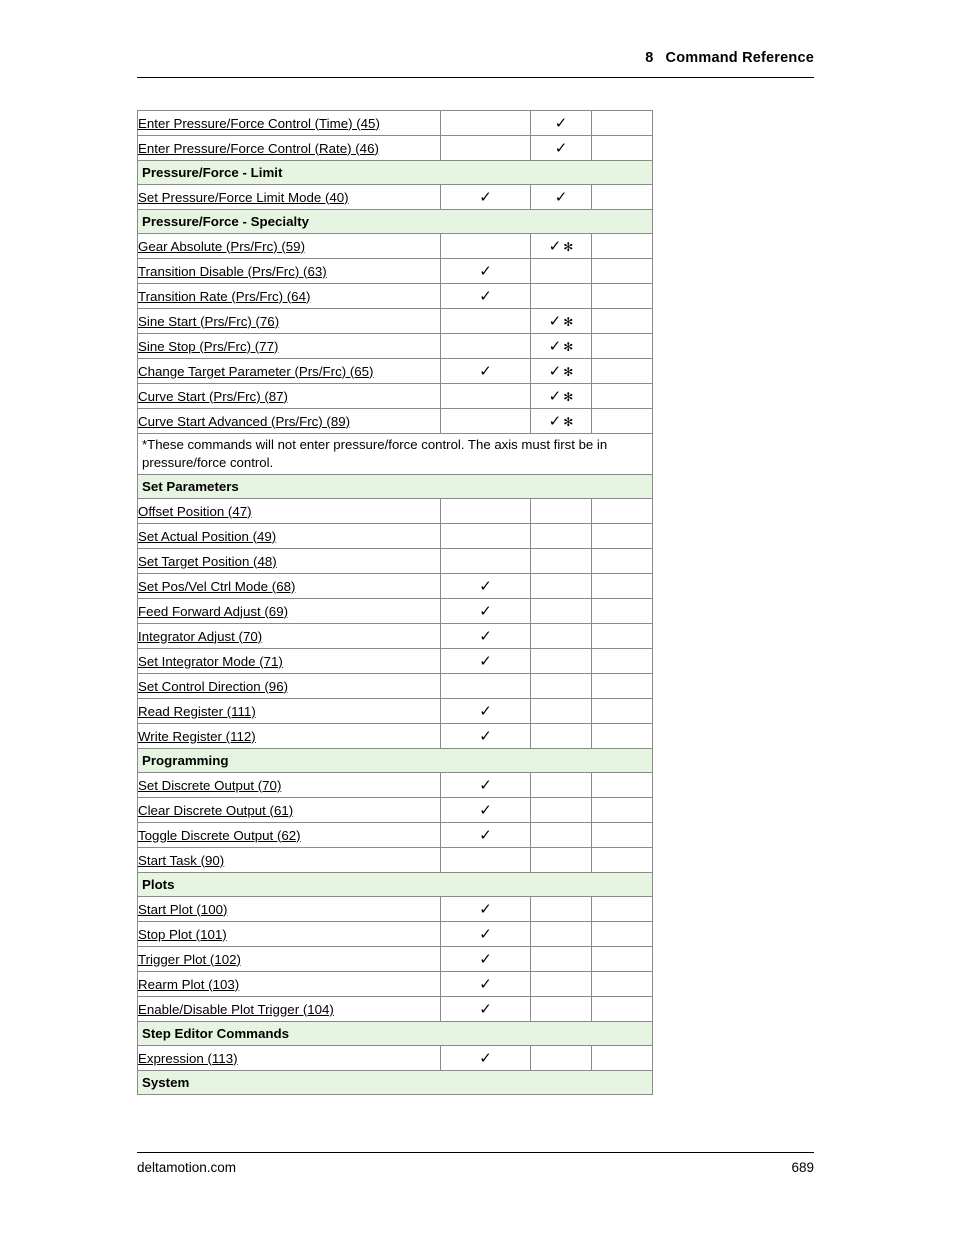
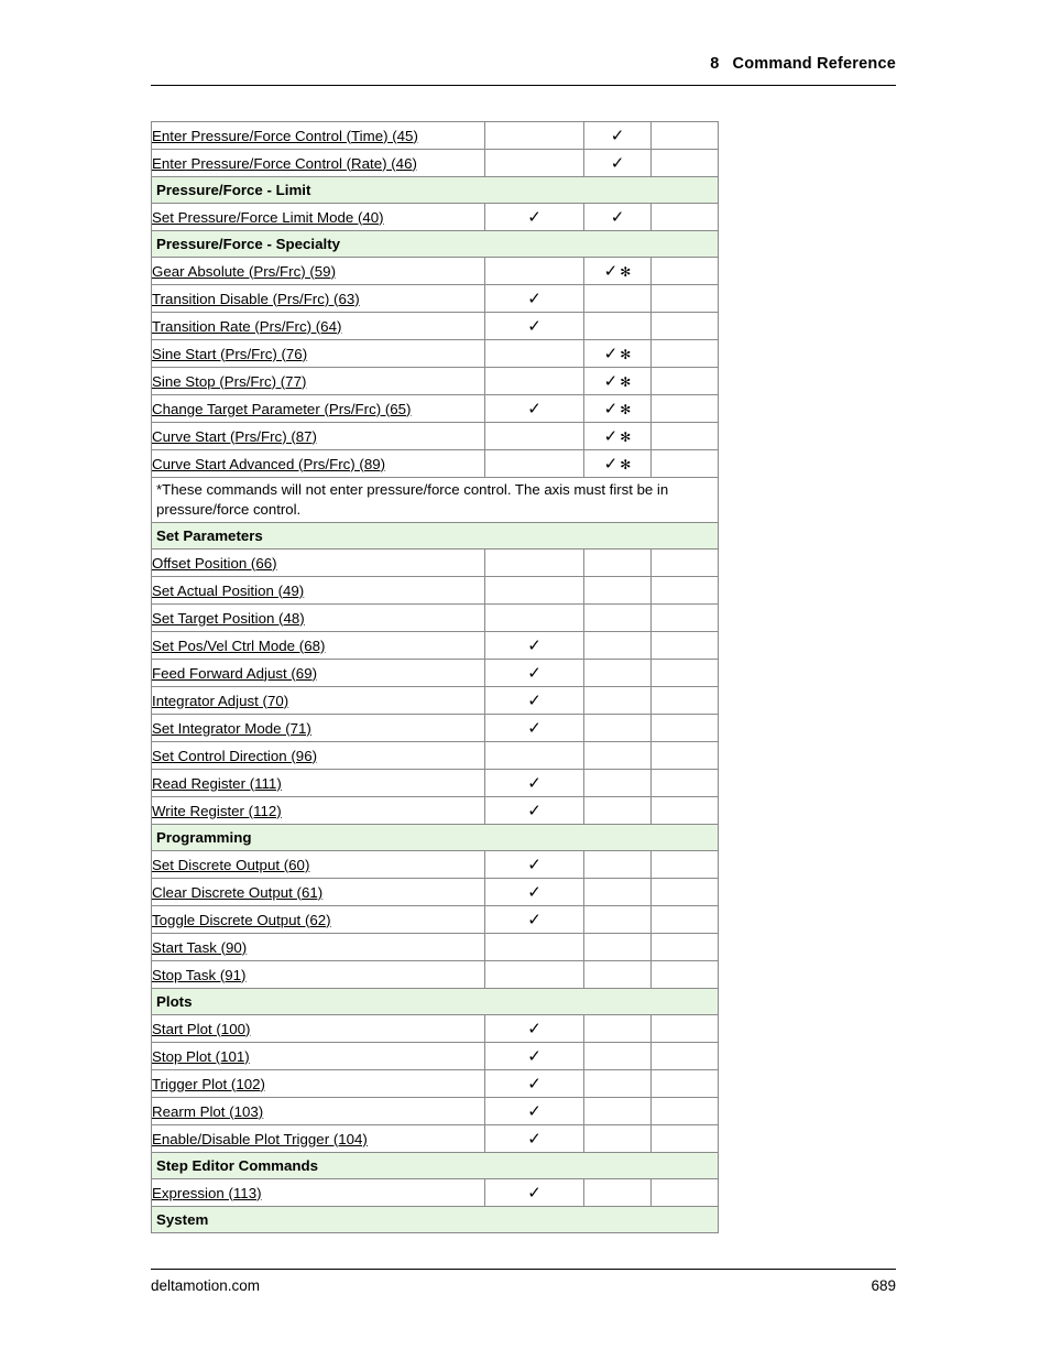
  8 Command Reference
  Enter Pressure/Force Control (Time) (45)		✓
  Enter Pressure/Force Control (Rate) (46)		✓
  Pressure/Force - Limit
  Set Pressure/Force Limit Mode (40)	✓	✓
  Pressure/Force - Specialty
  Gear Absolute (Prs/Frc) (59)		✓ ✻
  Transition Disable (Prs/Frc) (63)	✓
  Transition Rate (Prs/Frc) (64)	✓
  Sine Start (Prs/Frc) (76)		✓ ✻
  Sine Stop (Prs/Frc) (77)		✓ ✻
  Change Target Parameter (Prs/Frc) (65)	✓	✓ ✻
  Curve Start (Prs/Frc) (87)		✓ ✻
  Curve Start Advanced (Prs/Frc) (89)		✓ ✻
  *These commands will not enter pressure/force control. The axis must first be in pressure/force control.
  Set Parameters
- Offset Position (47)
+ Offset Position (66)
  Set Actual Position (49)
  Set Target Position (48)
  Set Pos/Vel Ctrl Mode (68)	✓
  Feed Forward Adjust (69)	✓
  Integrator Adjust (70)	✓
  Set Integrator Mode (71)	✓
  Set Control Direction (96)
  Read Register (111)	✓
  Write Register (112)	✓
  Programming
- Set Discrete Output (70)	✓
+ Set Discrete Output (60)	✓
  Clear Discrete Output (61)	✓
  Toggle Discrete Output (62)	✓
  Start Task (90)
+ Stop Task (91)
  Plots
  Start Plot (100)	✓
  Stop Plot (101)	✓
  Trigger Plot (102)	✓
  Rearm Plot (103)	✓
  Enable/Disable Plot Trigger (104)	✓
  Step Editor Commands
  Expression (113)	✓
  System
  deltamotion.com
  689
